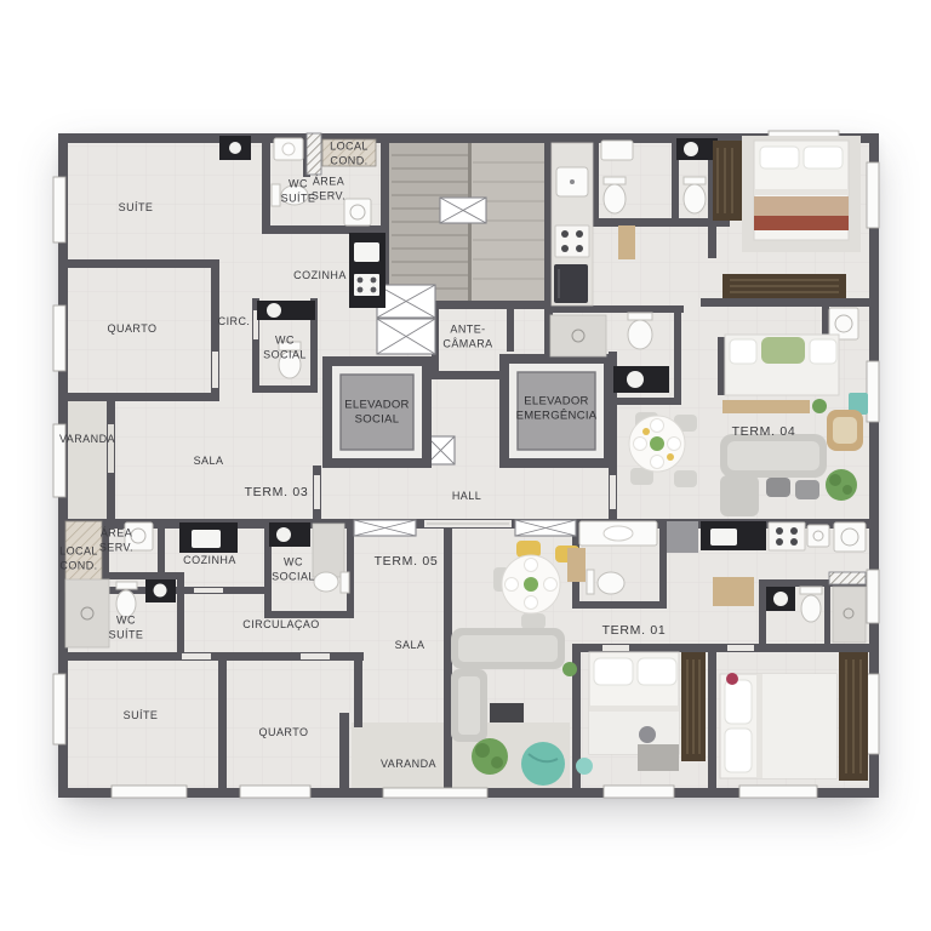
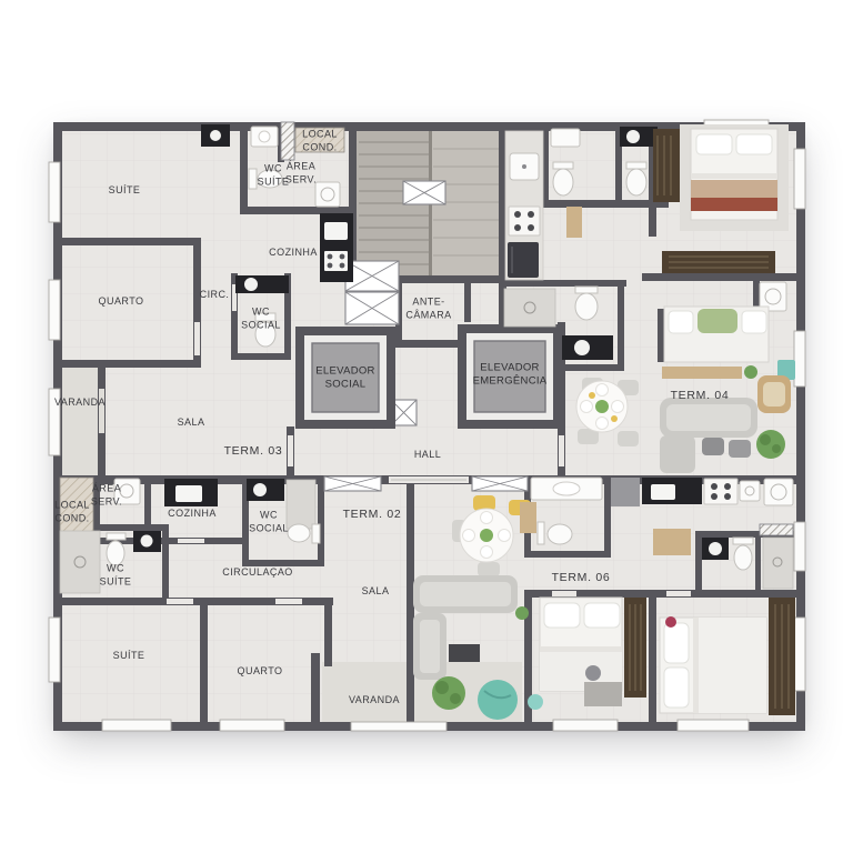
  SUÍTE
  WC
  SUÍTE
  LOCAL
  COND.
  ÁREA
  SERV.
  COZINHA
  QUARTO
  CIRC.
  WC
  SOCIAL
  VARANDA
  SALA
  TERM. 03
  ANTE-
  CÂMARA
  ELEVADOR
  SOCIAL
  ELEVADOR
  EMERGÊNCIA
  HALL
  TERM. 04
  ÁREA
  SERV.
  LOCAL
  COND.
  COZINHA
  WC
  SOCIAL
- TERM. 05
+ TERM. 02
  WC
  SUÍTE
  CIRCULAÇAO
  SALA
  SUÍTE
  QUARTO
  VARANDA
- TERM. 01
+ TERM. 06
